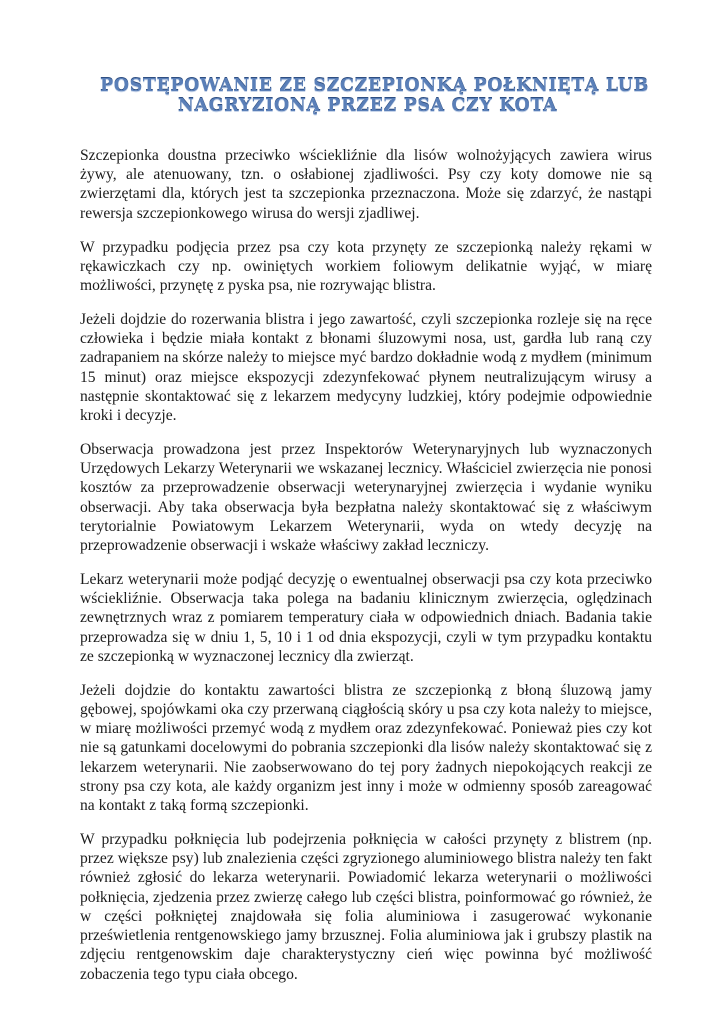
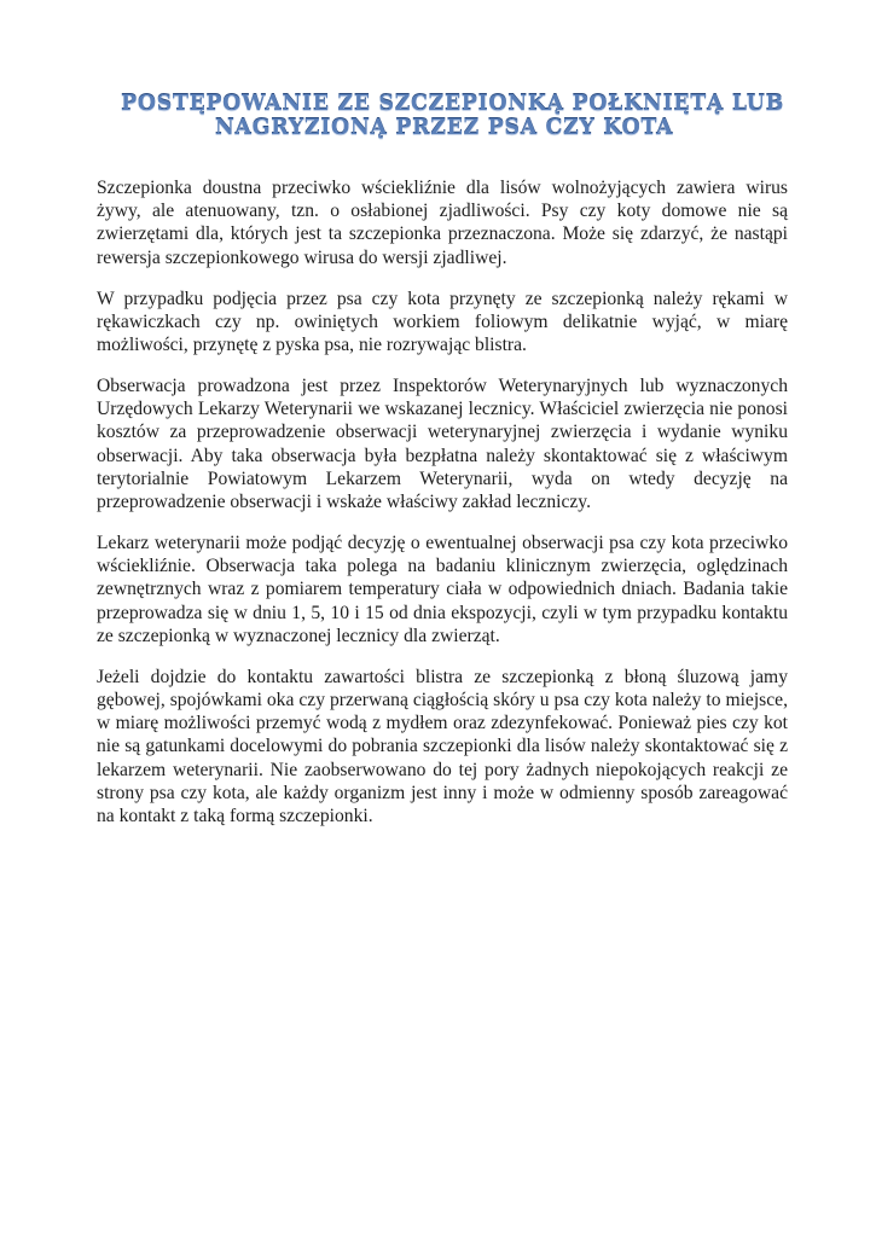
  POSTĘPOWANIE ZE SZCZEPIONKĄ POŁKNIĘTĄ LUB
  NAGRYZIONĄ PRZEZ PSA CZY KOTA
  Szczepionka doustna przeciwko wściekliźnie dla lisów wolnożyjących zawiera wirus żywy, ale atenuowany, tzn. o osłabionej zjadliwości. Psy czy koty domowe nie są zwierzętami dla, których jest ta szczepionka przeznaczona. Może się zdarzyć, że nastąpi rewersja szczepionkowego wirusa do wersji zjadliwej.
  W przypadku podjęcia przez psa czy kota przynęty ze szczepionką należy rękami w rękawiczkach czy np. owiniętych workiem foliowym delikatnie wyjąć, w miarę możliwości, przynętę z pyska psa, nie rozrywając blistra.
- Jeżeli dojdzie do rozerwania blistra i jego zawartość, czyli szczepionka rozleje się na ręce człowieka i będzie miała kontakt z błonami śluzowymi nosa, ust, gardła lub raną czy zadrapaniem na skórze należy to miejsce myć bardzo dokładnie wodą z mydłem (minimum 15 minut) oraz miejsce ekspozycji zdezynfekować płynem neutralizującym wirusy a następnie skontaktować się z lekarzem medycyny ludzkiej, który podejmie odpowiednie kroki i decyzje.
  Obserwacja prowadzona jest przez Inspektorów Weterynaryjnych lub wyznaczonych Urzędowych Lekarzy Weterynarii we wskazanej lecznicy. Właściciel zwierzęcia nie ponosi kosztów za przeprowadzenie obserwacji weterynaryjnej zwierzęcia i wydanie wyniku obserwacji. Aby taka obserwacja była bezpłatna należy skontaktować się z właściwym terytorialnie Powiatowym Lekarzem Weterynarii, wyda on wtedy decyzję na przeprowadzenie obserwacji i wskaże właściwy zakład leczniczy.
- Lekarz weterynarii może podjąć decyzję o ewentualnej obserwacji psa czy kota przeciwko wściekliźnie. Obserwacja taka polega na badaniu klinicznym zwierzęcia, oględzinach zewnętrznych wraz z pomiarem temperatury ciała w odpowiednich dniach. Badania takie przeprowadza się w dniu 1, 5, 10 i 1 od dnia ekspozycji, czyli w tym przypadku kontaktu ze szczepionką w wyznaczonej lecznicy dla zwierząt.
+ Lekarz weterynarii może podjąć decyzję o ewentualnej obserwacji psa czy kota przeciwko wściekliźnie. Obserwacja taka polega na badaniu klinicznym zwierzęcia, oględzinach zewnętrznych wraz z pomiarem temperatury ciała w odpowiednich dniach. Badania takie przeprowadza się w dniu 1, 5, 10 i 15 od dnia ekspozycji, czyli w tym przypadku kontaktu ze szczepionką w wyznaczonej lecznicy dla zwierząt.
  Jeżeli dojdzie do kontaktu zawartości blistra ze szczepionką z błoną śluzową jamy gębowej, spojówkami oka czy przerwaną ciągłością skóry u psa czy kota należy to miejsce, w miarę możliwości przemyć wodą z mydłem oraz zdezynfekować. Ponieważ pies czy kot nie są gatunkami docelowymi do pobrania szczepionki dla lisów należy skontaktować się z lekarzem weterynarii. Nie zaobserwowano do tej pory żadnych niepokojących reakcji ze strony psa czy kota, ale każdy organizm jest inny i może w odmienny sposób zareagować na kontakt z taką formą szczepionki.
- W przypadku połknięcia lub podejrzenia połknięcia w całości przynęty z blistrem (np. przez większe psy) lub znalezienia części zgryzionego aluminiowego blistra należy ten fakt również zgłosić do lekarza weterynarii. Powiadomić lekarza weterynarii o możliwości połknięcia, zjedzenia przez zwierzę całego lub części blistra, poinformować go również, że w części połkniętej znajdowała się folia aluminiowa i zasugerować wykonanie prześwietlenia rentgenowskiego jamy brzusznej. Folia aluminiowa jak i grubszy plastik na zdjęciu rentgenowskim daje charakterystyczny cień więc powinna być możliwość zobaczenia tego typu ciała obcego.
